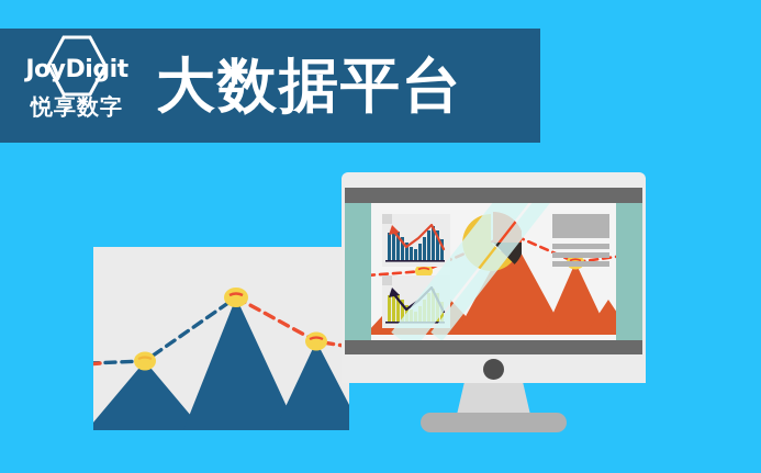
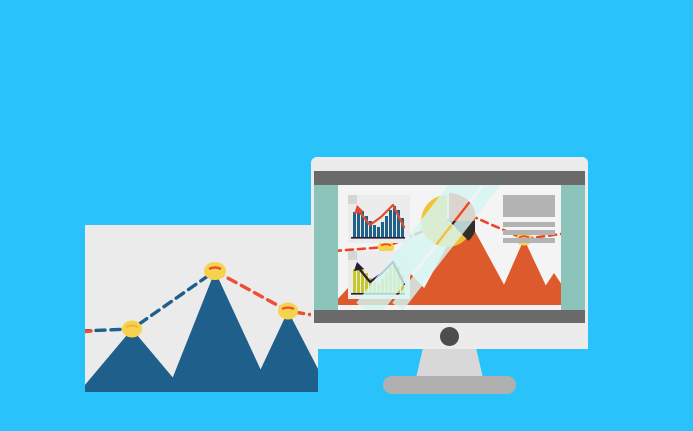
- JoyDigit
- 悦享数字
- 大数据平台
